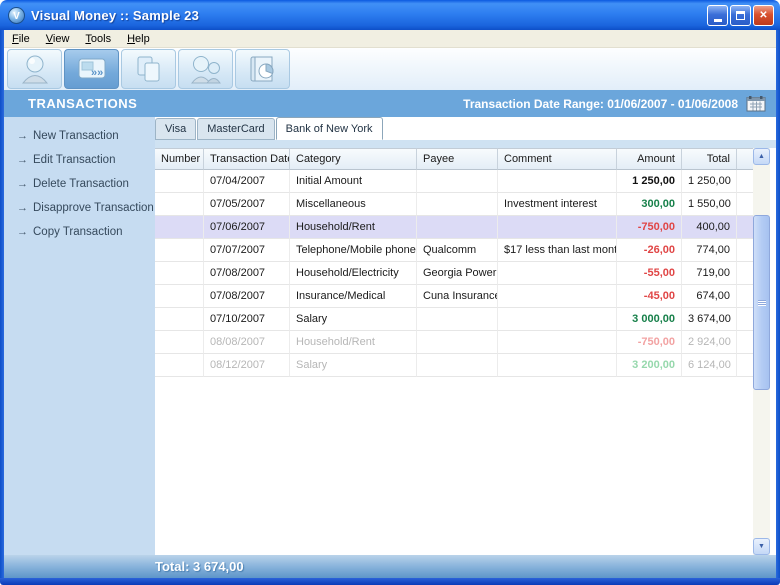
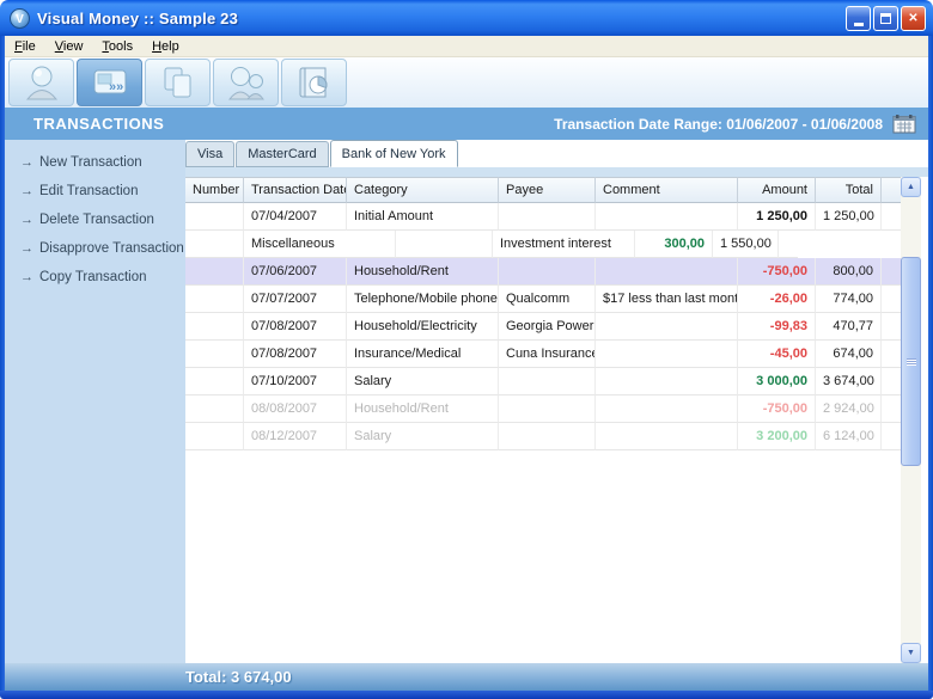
  V
  Visual Money :: Sample 23
  ✕
  File
  View
  Tools
  Help
  »»
  TRANSACTIONS
  Transaction Date Range: 01/06/2007 - 01/06/2008
  →
  New Transaction
  →
  Edit Transaction
  →
  Delete Transaction
  →
  Disapprove Transaction
  →
  Copy Transaction
  Visa
  MasterCard
  Bank of New York
  Number
  Transaction Dat
  Category
  Payee
  Comment
  Amount
  Total
  07/04/2007
  Initial Amount
  1 250,00
  1 250,00
- 07/05/2007
  Miscellaneous
  Investment interest
  300,00
  1 550,00
  07/06/2007
  Household/Rent
  -750,00
- 400,00
+ 800,00
  07/07/2007
  Telephone/Mobile phone
  Qualcomm
  $17 less than last mont
  -26,00
  774,00
  07/08/2007
  Household/Electricity
  Georgia Power
- -55,00
+ -99,83
- 719,00
+ 470,77
  07/08/2007
  Insurance/Medical
  Cuna Insurance
  -45,00
  674,00
  07/10/2007
  Salary
  3 000,00
  3 674,00
  08/08/2007
  Household/Rent
  -750,00
  2 924,00
  08/12/2007
  Salary
  3 200,00
  6 124,00
  Total: 3 674,00
